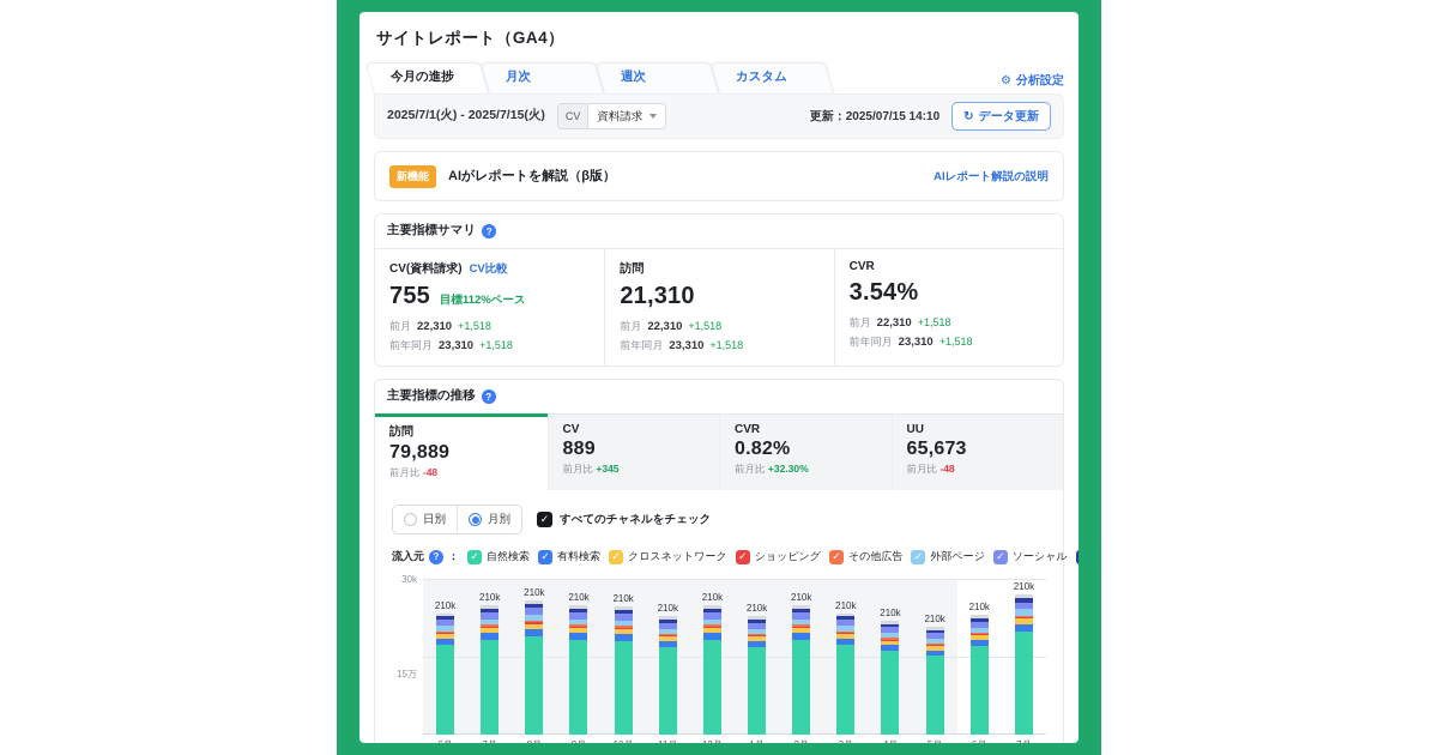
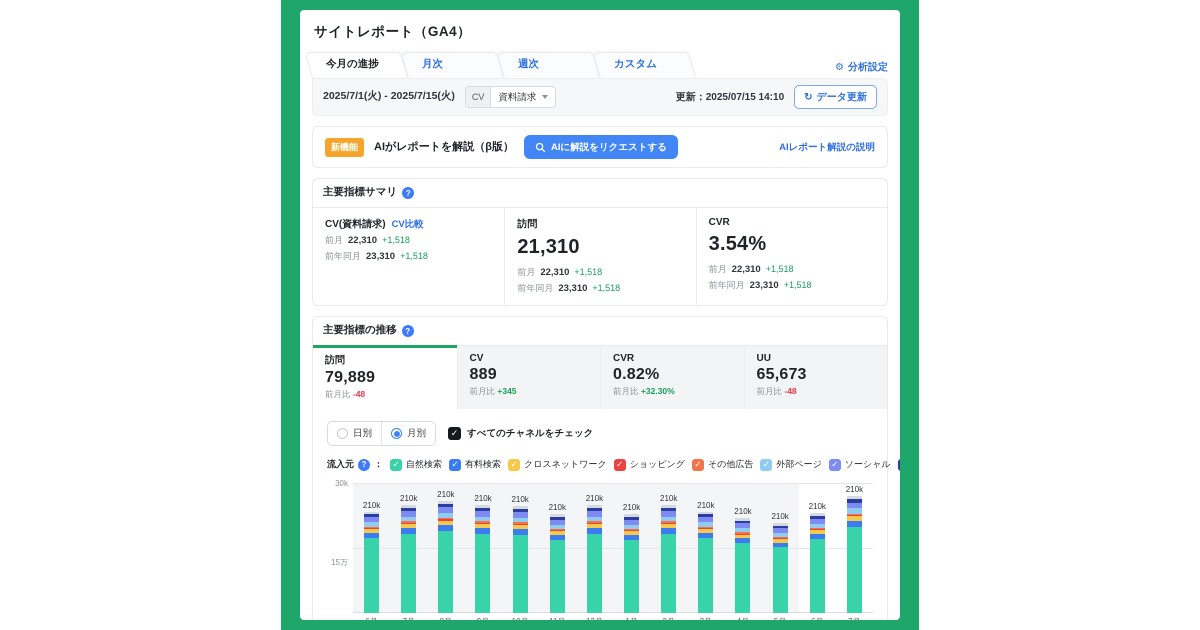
  サイトレポート（GA4）
  今月の進捗
  月次
  週次
  カスタム
  ⚙
  分析設定
  2025/7/1(火) - 2025/7/15(火)
  CV
  資料請求
  更新：2025/07/15 14:10
  ↻
  データ更新
  新機能
  AIがレポートを解説（β版）
+ AIに解説をリクエストする
  AIレポート解説の説明
  主要指標サマリ
  ?
  CV(資料請求)
  CV比較
- 755
- 目標112%ペース
  前月
  22,310
  +1,518
  前年同月
  23,310
  +1,518
  訪問
  21,310
  前月
  22,310
  +1,518
  前年同月
  23,310
  +1,518
  CVR
  3.54%
  前月
  22,310
  +1,518
  前年同月
  23,310
  +1,518
  主要指標の推移
  ?
  訪問
  79,889
  前月比 -48
  CV
  889
  前月比 +345
  CVR
  0.82%
  前月比 +32.30%
  UU
  65,673
  前月比 -48
  日別
  月別
  ✓
  すべてのチャネルをチェック
  流入元
  ?
  ：
  ✓
  自然検索
  ✓
  有料検索
  ✓
  クロスネットワーク
  ✓
  ショッピング
  ✓
  その他広告
  ✓
  外部ページ
  ✓
  ソーシャル
  30k
  15万
  210k
  210k
  210k
  210k
  210k
  210k
  210k
  210k
  210k
  210k
  210k
  210k
  210k
  210k
